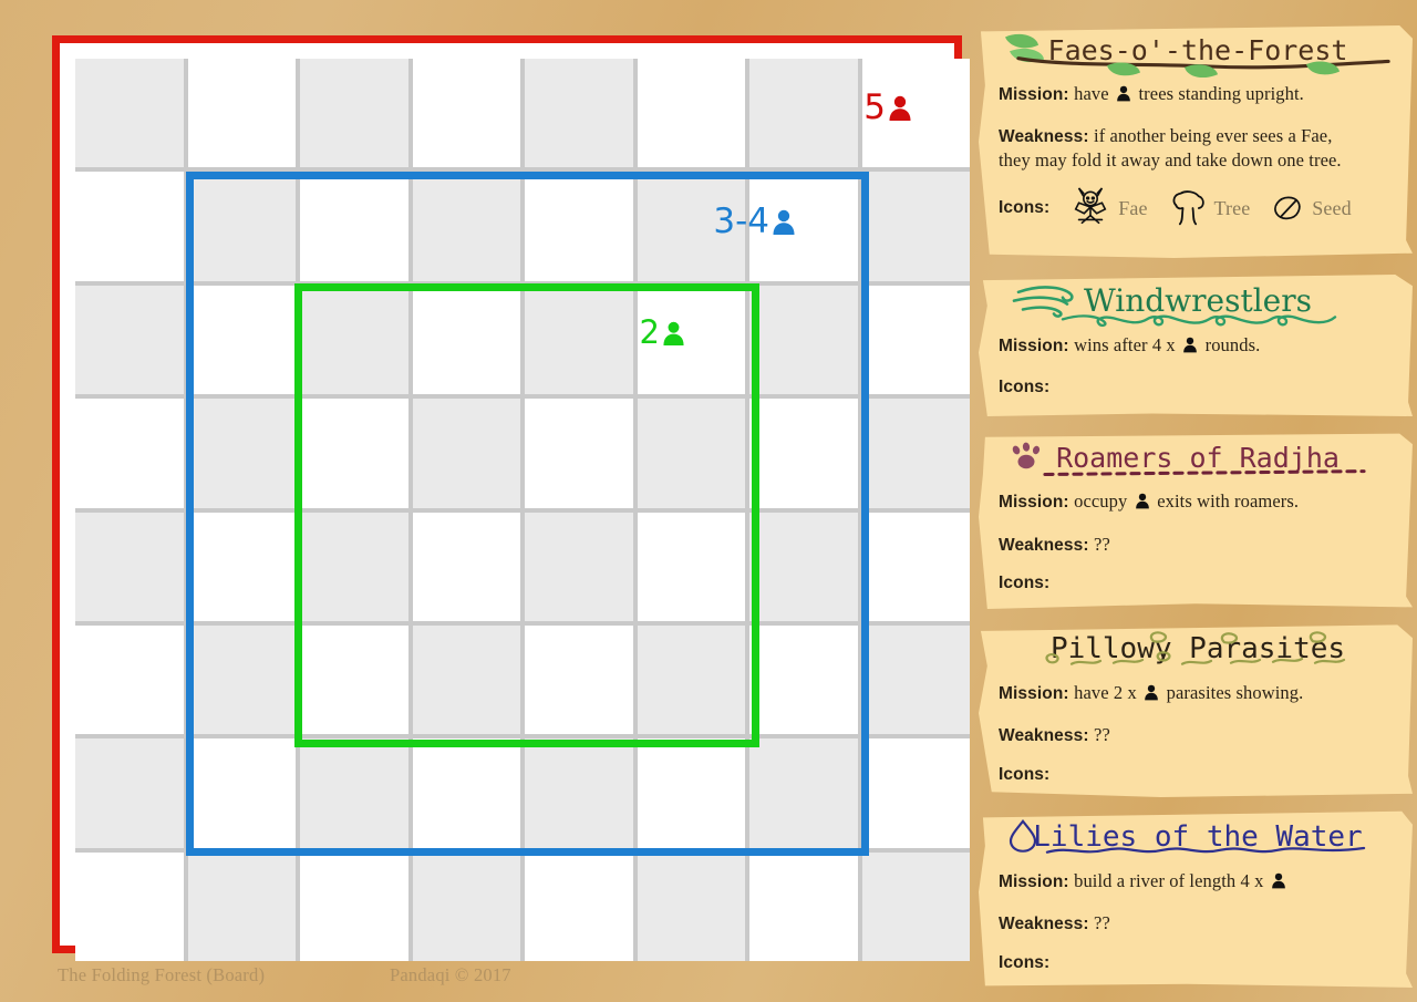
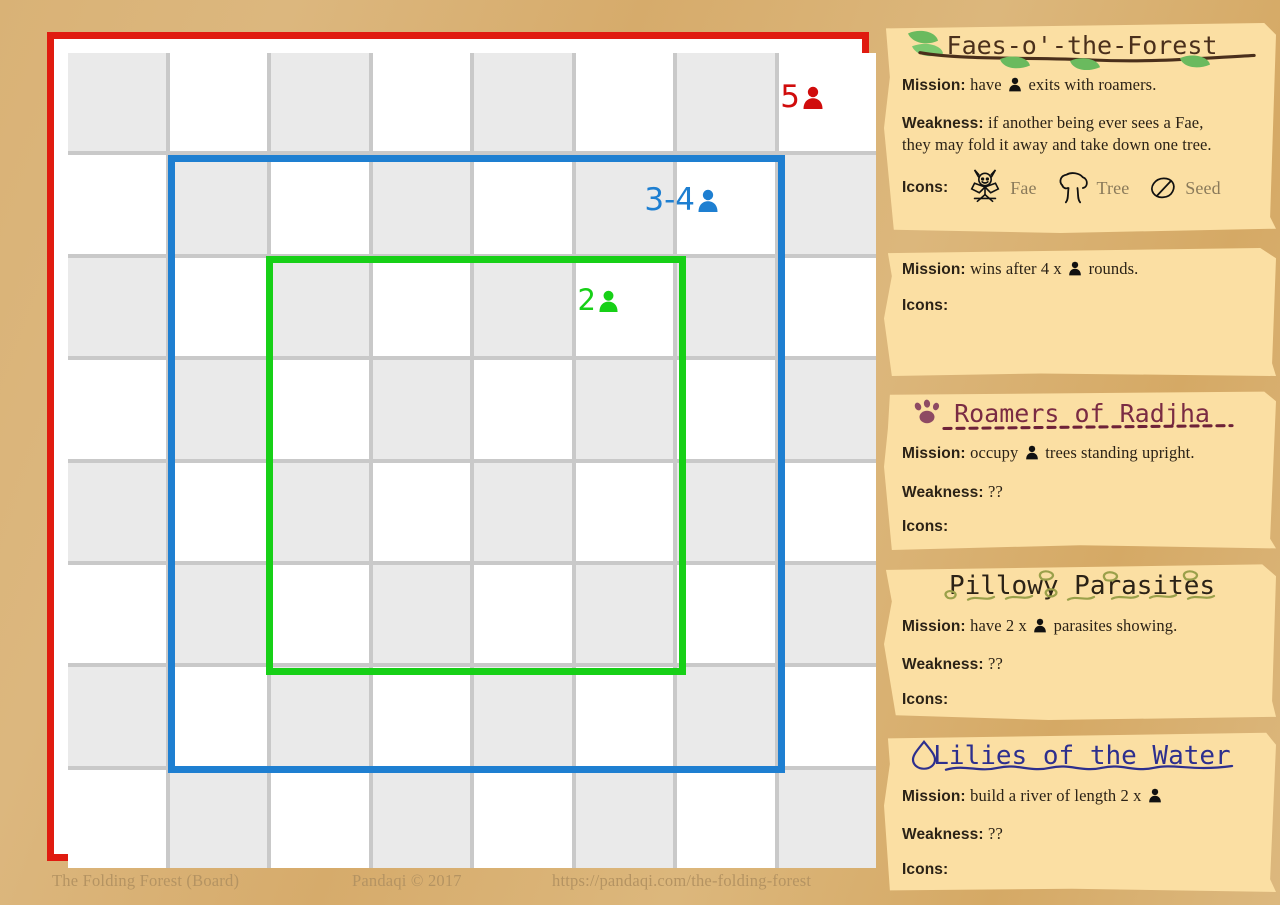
  5
  3-4
  2
  The Folding Forest (Board)
  Pandaqi © 2017
+ https://pandaqi.com/the-folding-forest
  Faes-o'-the-Forest
- Mission: have trees standing upright.
+ Mission: have exits with roamers.
  Weakness: if another being ever sees a Fae,
  they may fold it away and take down one tree.
  Icons:
  Fae
  Tree
  Seed
- Windwrestlers
  Mission: wins after 4 x rounds.
  Icons:
  Roamers of Radjha
- Mission: occupy exits with roamers.
+ Mission: occupy trees standing upright.
  Weakness: ??
  Icons:
  Pillowy Parasites
  Mission: have 2 x parasites showing.
  Weakness: ??
  Icons:
  Lilies of the Water
- Mission: build a river of length 4 x
+ Mission: build a river of length 2 x
  Weakness: ??
  Icons:
